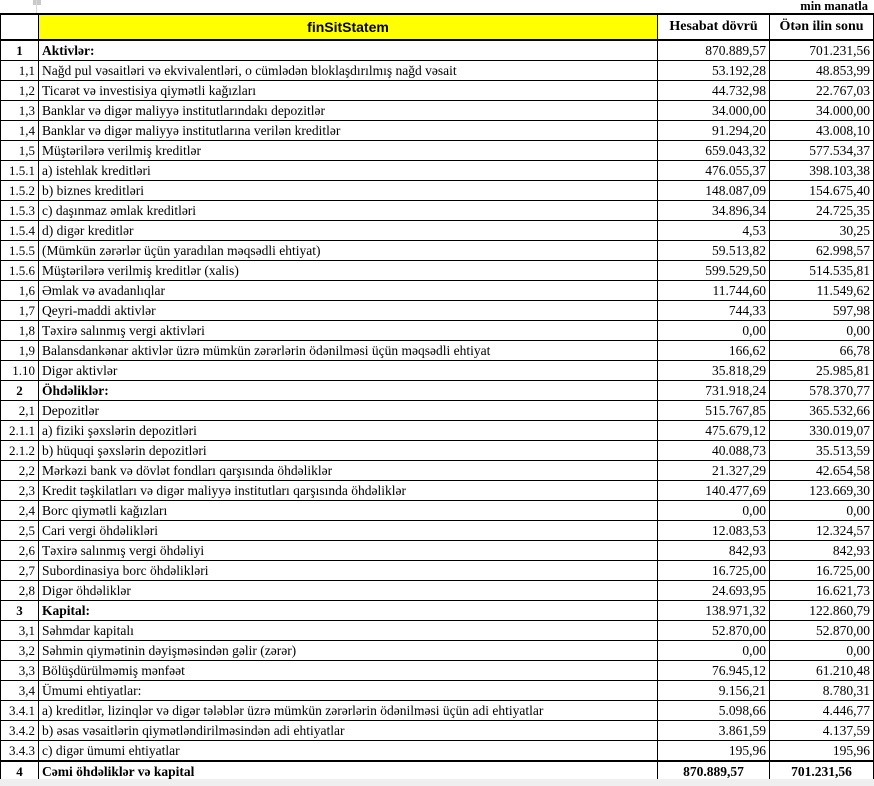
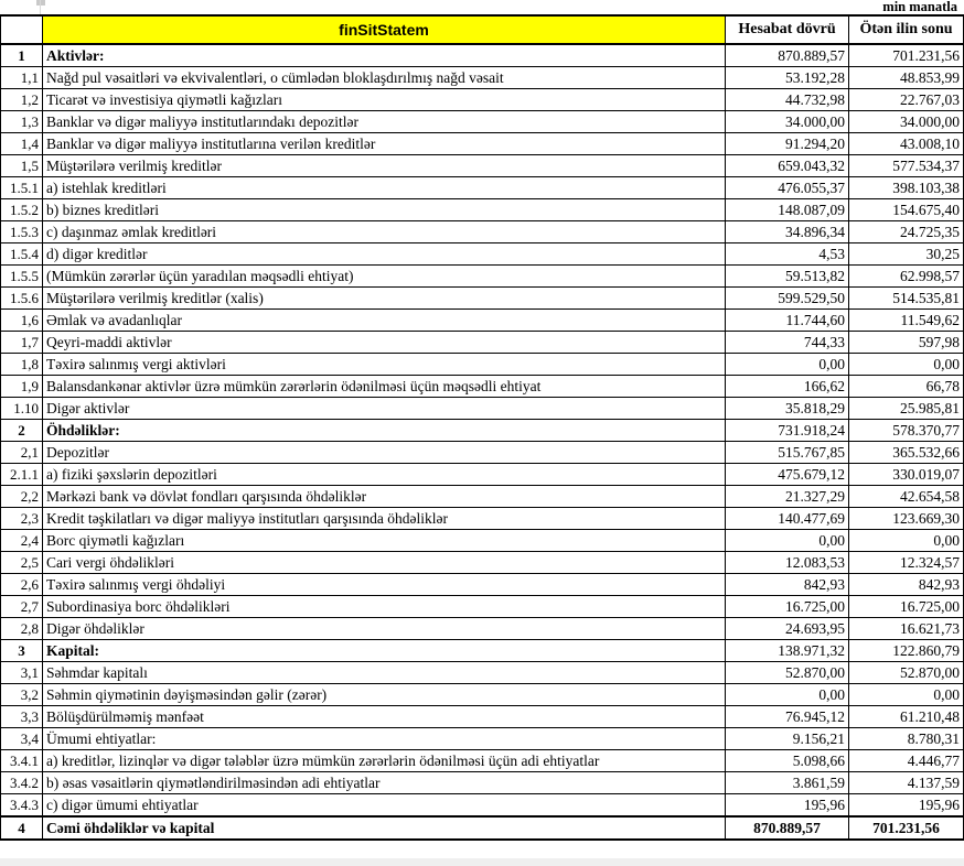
  min manatla
  	finSitStatem	Hesabat dövrü	Ötən ilin sonu
  1	Aktivlər:	870.889,57	701.231,56
  1,1	Nağd pul vəsaitləri və ekvivalentləri, o cümlədən bloklaşdırılmış nağd vəsait	53.192,28	48.853,99
  1,2	Ticarət və investisiya qiymətli kağızları	44.732,98	22.767,03
  1,3	Banklar və digər maliyyə institutlarındakı depozitlər	34.000,00	34.000,00
  1,4	Banklar və digər maliyyə institutlarına verilən kreditlər	91.294,20	43.008,10
  1,5	Müştərilərə verilmiş kreditlər	659.043,32	577.534,37
  1.5.1	a) istehlak kreditləri	476.055,37	398.103,38
  1.5.2	b) biznes kreditləri	148.087,09	154.675,40
  1.5.3	c) daşınmaz əmlak kreditləri	34.896,34	24.725,35
  1.5.4	d) digər kreditlər	4,53	30,25
  1.5.5	(Mümkün zərərlər üçün yaradılan məqsədli ehtiyat)	59.513,82	62.998,57
  1.5.6	Müştərilərə verilmiş kreditlər (xalis)	599.529,50	514.535,81
  1,6	Əmlak və avadanlıqlar	11.744,60	11.549,62
  1,7	Qeyri-maddi aktivlər	744,33	597,98
  1,8	Təxirə salınmış vergi aktivləri	0,00	0,00
  1,9	Balansdankənar aktivlər üzrə mümkün zərərlərin ödənilməsi üçün məqsədli ehtiyat	166,62	66,78
  1.10	Digər aktivlər	35.818,29	25.985,81
  2	Öhdəliklər:	731.918,24	578.370,77
  2,1	Depozitlər	515.767,85	365.532,66
  2.1.1	a) fiziki şəxslərin depozitləri	475.679,12	330.019,07
- 2.1.2	b) hüquqi şəxslərin depozitləri	40.088,73	35.513,59
  2,2	Mərkəzi bank və dövlət fondları qarşısında öhdəliklər	21.327,29	42.654,58
  2,3	Kredit təşkilatları və digər maliyyə institutları qarşısında öhdəliklər	140.477,69	123.669,30
  2,4	Borc qiymətli kağızları	0,00	0,00
  2,5	Cari vergi öhdəlikləri	12.083,53	12.324,57
  2,6	Təxirə salınmış vergi öhdəliyi	842,93	842,93
  2,7	Subordinasiya borc öhdəlikləri	16.725,00	16.725,00
  2,8	Digər öhdəliklər	24.693,95	16.621,73
  3	Kapital:	138.971,32	122.860,79
  3,1	Səhmdar kapitalı	52.870,00	52.870,00
  3,2	Səhmin qiymətinin dəyişməsindən gəlir (zərər)	0,00	0,00
  3,3	Bölüşdürülməmiş mənfəət	76.945,12	61.210,48
  3,4	Ümumi ehtiyatlar:	9.156,21	8.780,31
  3.4.1	a) kreditlər, lizinqlər və digər tələblər üzrə mümkün zərərlərin ödənilməsi üçün adi ehtiyatlar	5.098,66	4.446,77
  3.4.2	b) əsas vəsaitlərin qiymətləndirilməsindən adi ehtiyatlar	3.861,59	4.137,59
  3.4.3	c) digər ümumi ehtiyatlar	195,96	195,96
  4	Cəmi öhdəliklər və kapital	870.889,57	701.231,56
